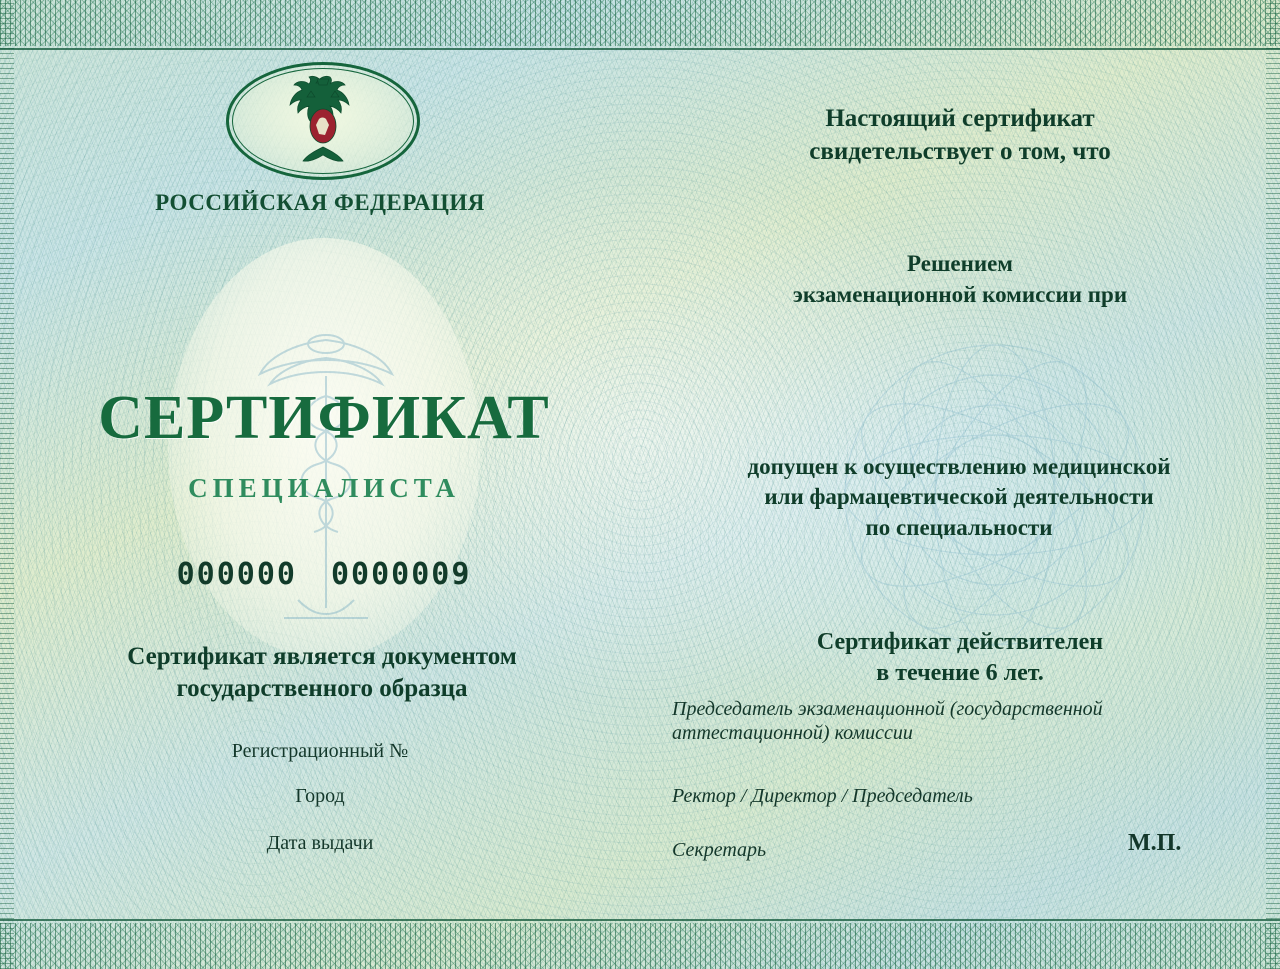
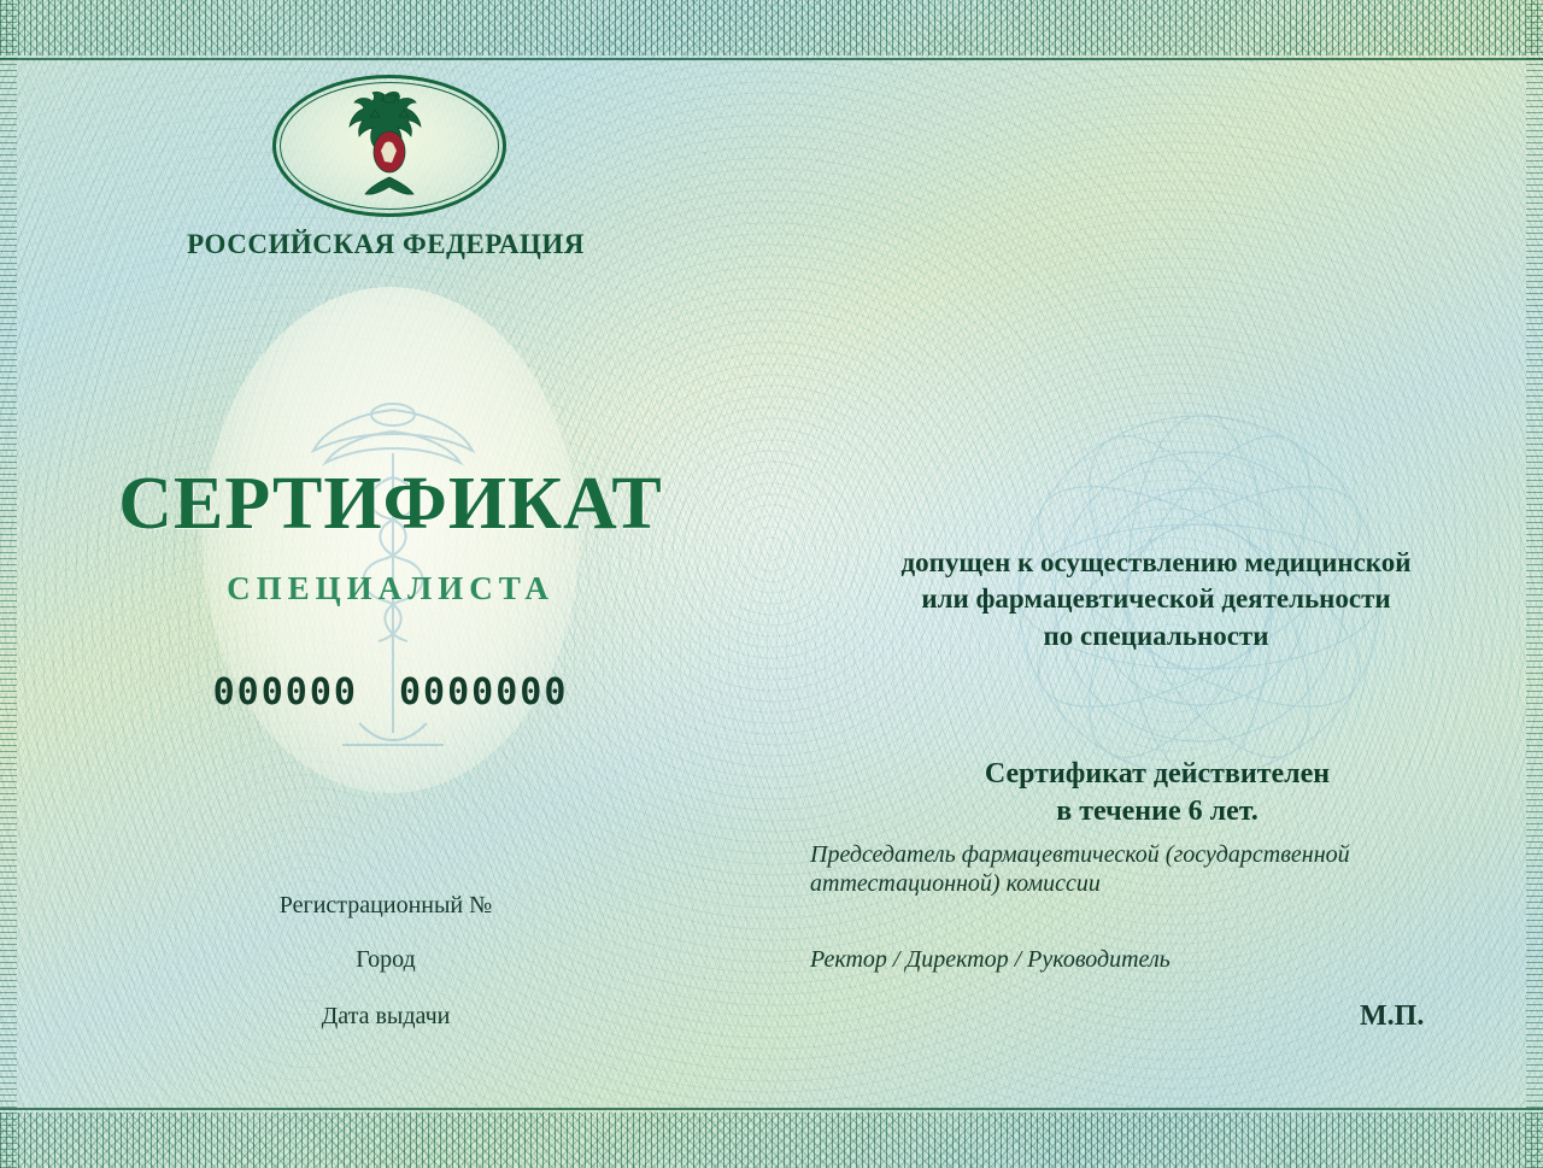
  РОССИЙСКАЯ ФЕДЕРАЦИЯ
  СЕРТИФИКАТ
  СПЕЦИАЛИСТА
- 000000 0000009
+ 000000 0000000
- Сертификат является документом
- государственного образца
  Регистрационный №
  Город
  Дата выдачи
- Настоящий сертификат
- свидетельствует о том, что
- Решением
- экзаменационной комиссии при
  допущен к осуществлению медицинской
  или фармацевтической деятельности
  по специальности
  Сертификат действителен
  в течение 6 лет.
- Председатель экзаменационной (государственной аттестационной) комиссии
+ Председатель фармацевтической (государственной аттестационной) комиссии
- Ректор / Директор / Председатель
+ Ректор / Директор / Руководитель
- Секретарь
  М.П.
